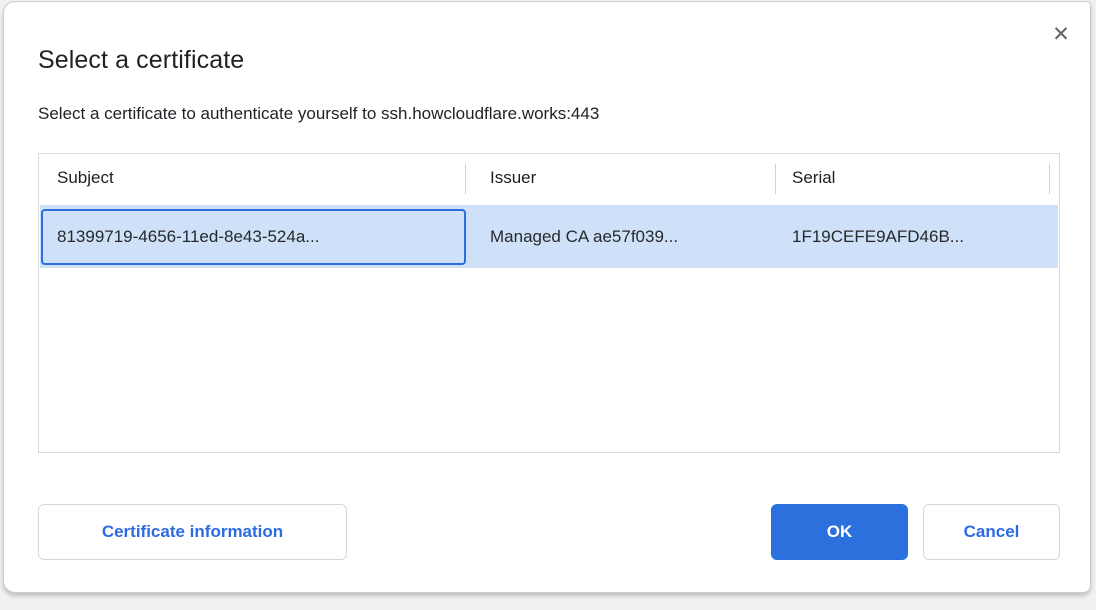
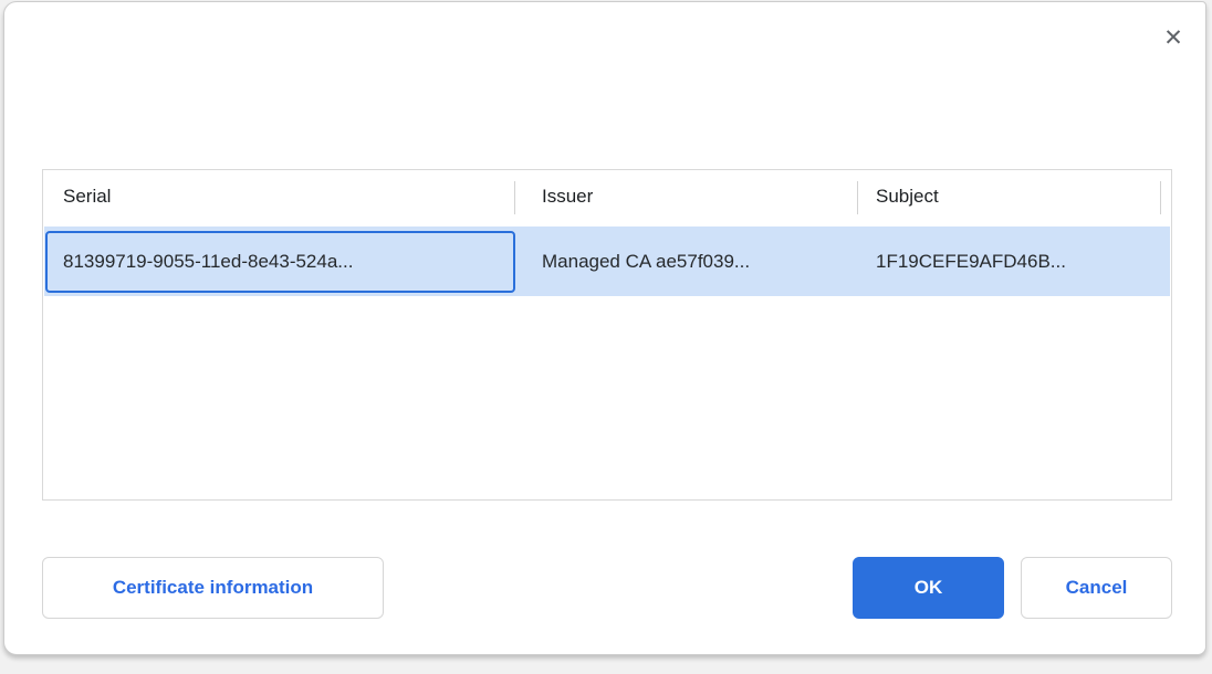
- Select a certificate
  ✕
- Select a certificate to authenticate yourself to ssh.howcloudflare.works:443
- Subject
+ Serial
  Issuer
- Serial
+ Subject
- 81399719-4656-11ed-8e43-524a...
+ 81399719-9055-11ed-8e43-524a...
  Managed CA ae57f039...
  1F19CEFE9AFD46B...
  Certificate information
  OK
  Cancel
